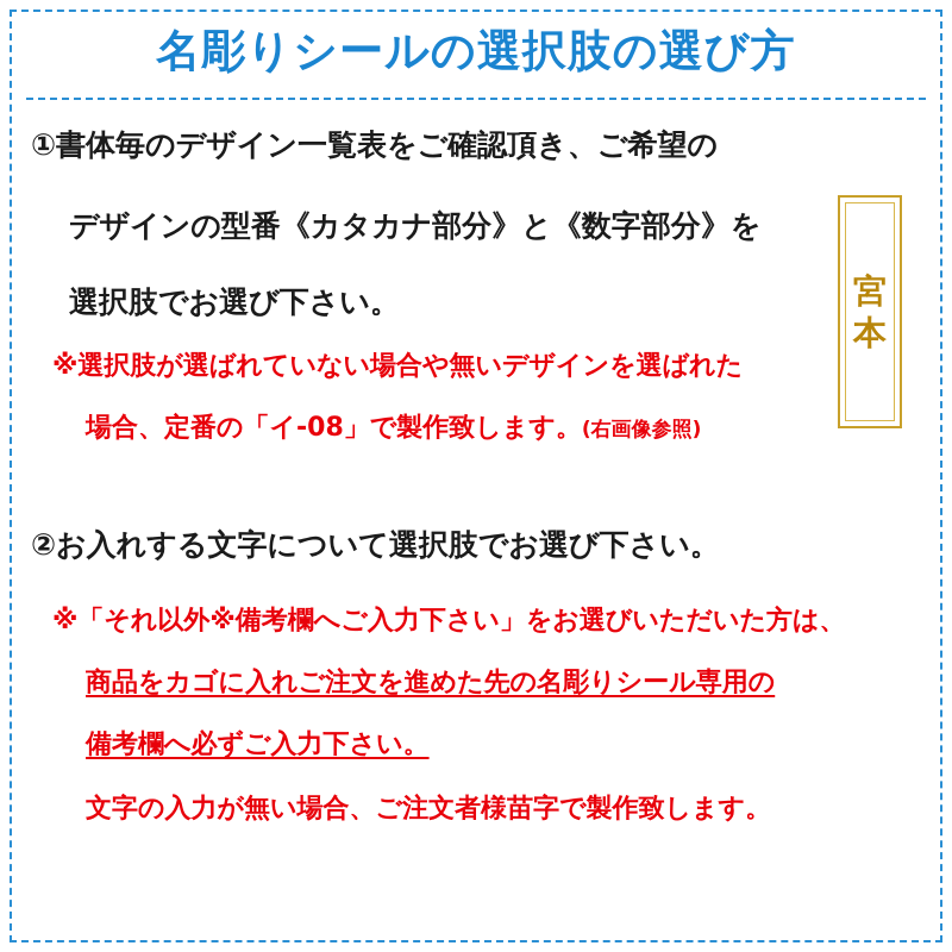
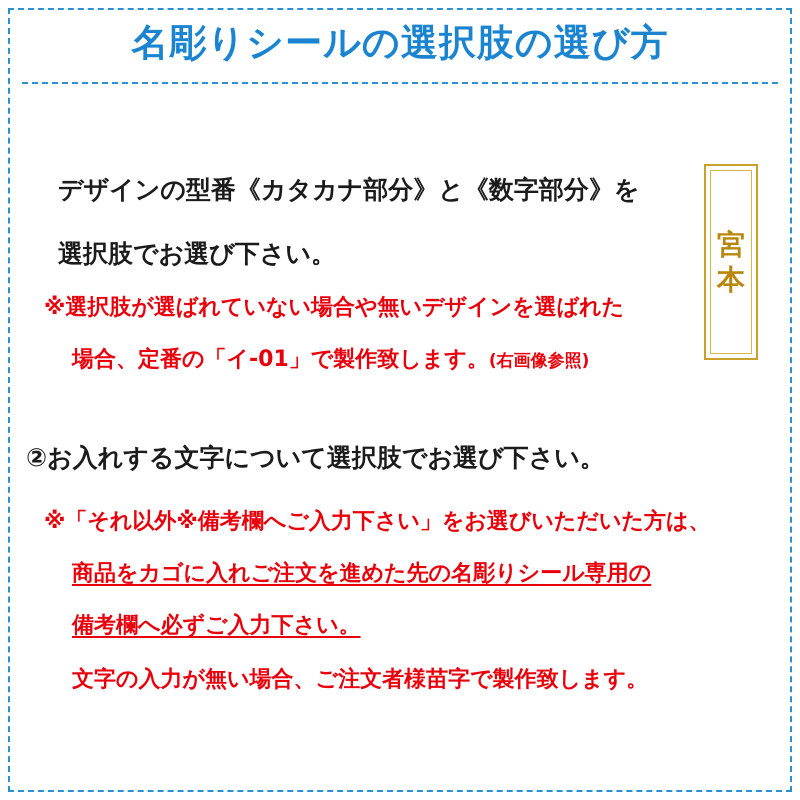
  名彫りシールの選択肢の選び方
- ①書体毎のデザイン一覧表をご確認頂き、ご希望の
  デザインの型番《カタカナ部分》と《数字部分》を
  選択肢でお選び下さい。
  ※選択肢が選ばれていない場合や無いデザインを選ばれた
- 場合、定番の「イ-08」で製作致します。(右画像参照)
+ 場合、定番の「イ-01」で製作致します。(右画像参照)
  ②お入れする文字について選択肢でお選び下さい。
  ※「それ以外※備考欄へご入力下さい」をお選びいただいた方は、
  商品をカゴに入れご注文を進めた先の名彫りシール専用の
  備考欄へ必ずご入力下さい。
  文字の入力が無い場合、ご注文者様苗字で製作致します。
  宮
  本
